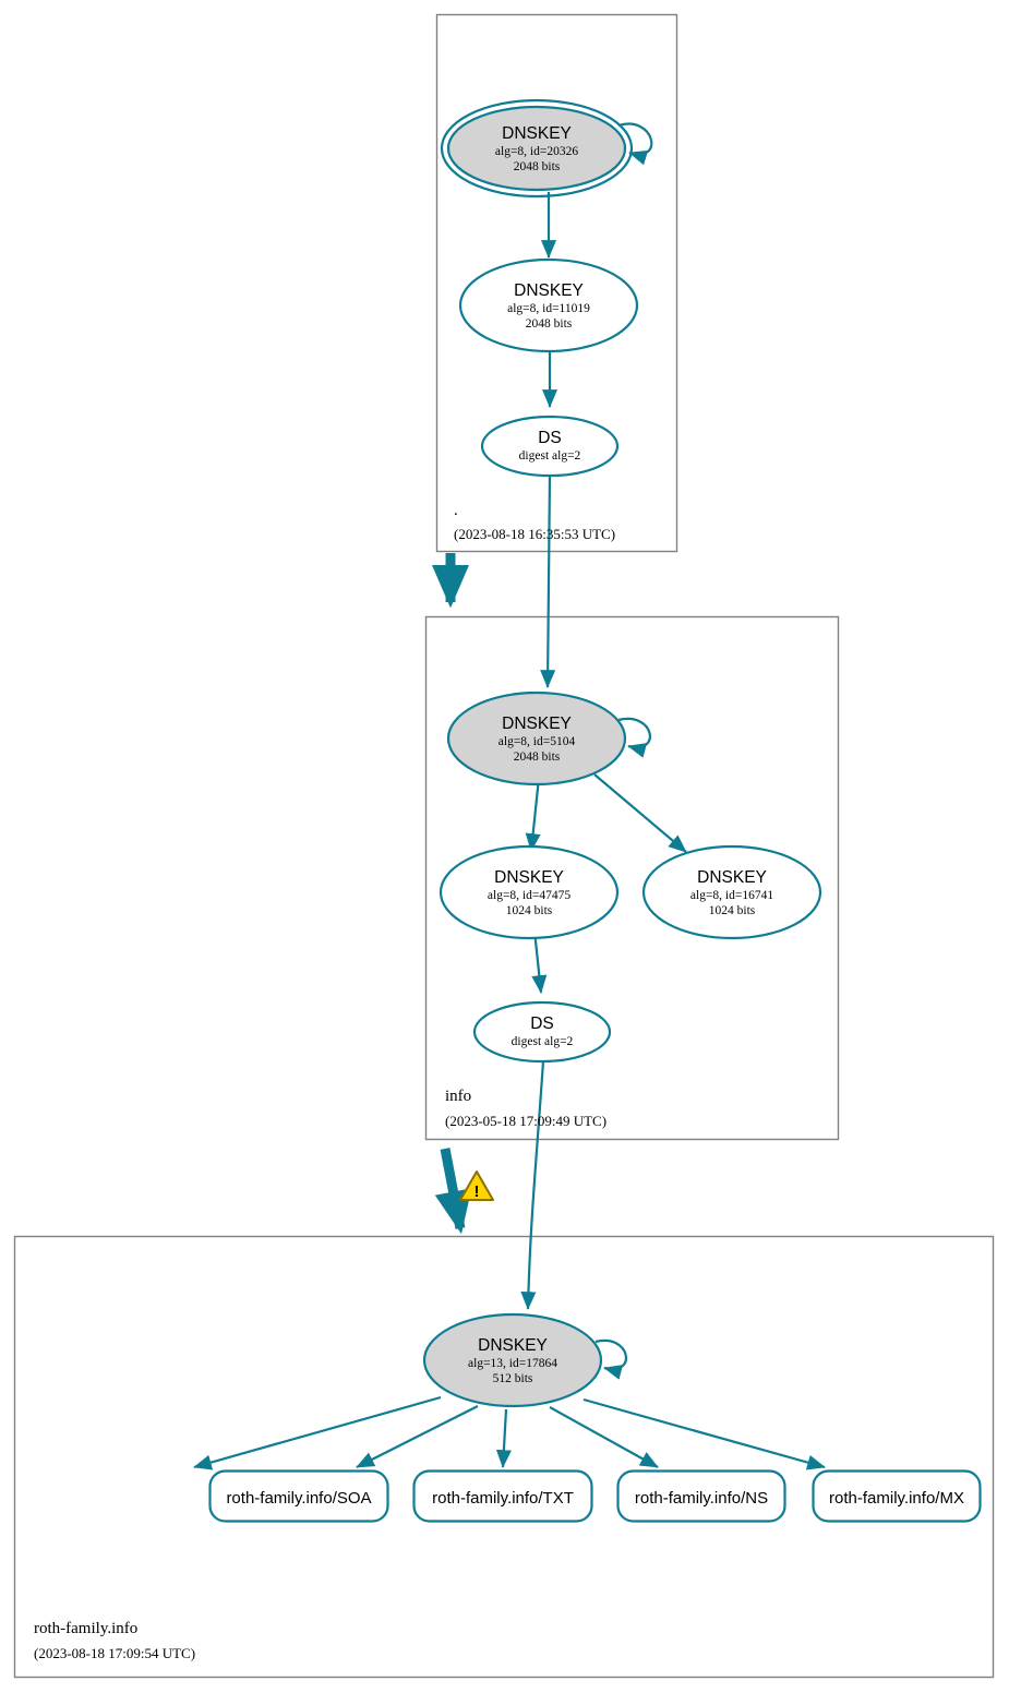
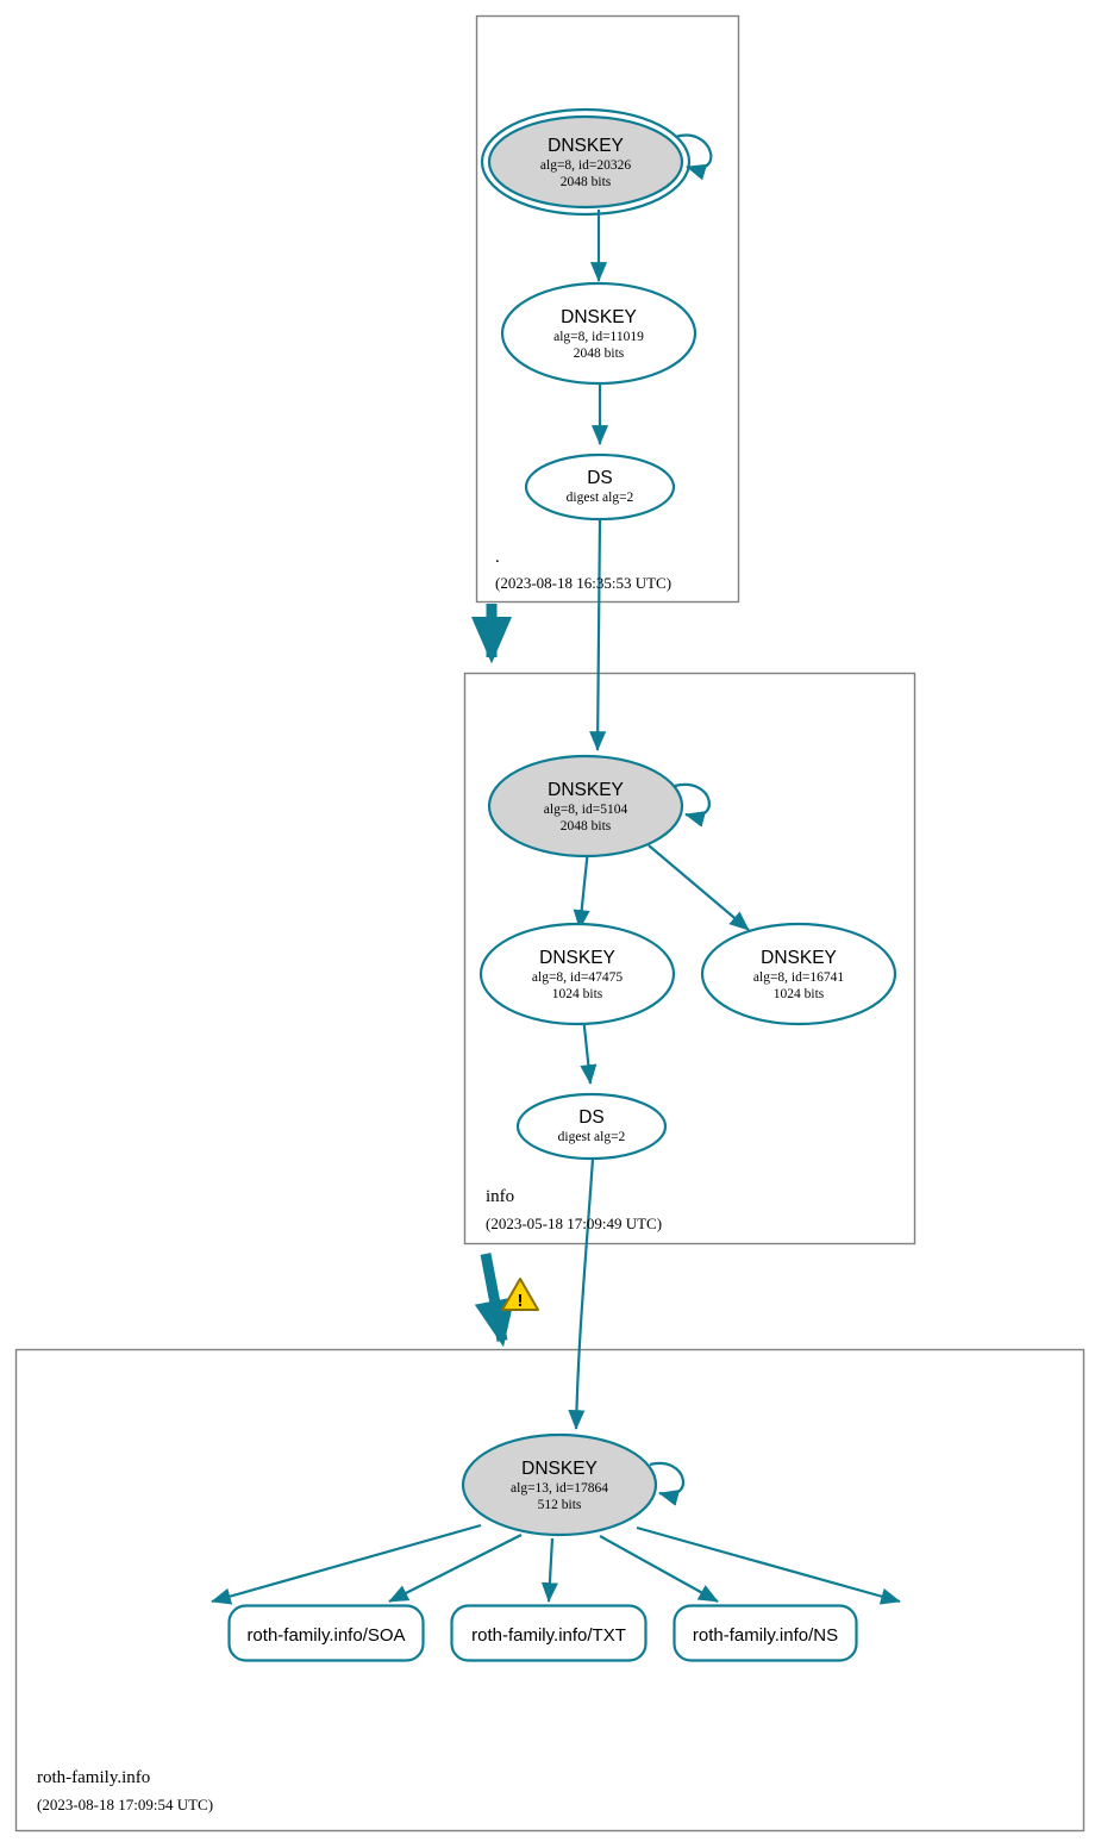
  DNSKEY
  alg=8, id=20326
  2048 bits
  DNSKEY
  alg=8, id=11019
  2048 bits
  DS
  digest alg=2
  .
  (2023-08-18 16:35:53 UTC)
  DNSKEY
  alg=8, id=5104
  2048 bits
  DNSKEY
  alg=8, id=47475
  1024 bits
  DNSKEY
  alg=8, id=16741
  1024 bits
  DS
  digest alg=2
  info
  (2023-05-18 17:09:49 UTC)
  !
  DNSKEY
  alg=13, id=17864
  512 bits
  roth-family.info/SOA
  roth-family.info/TXT
  roth-family.info/NS
- roth-family.info/MX
  roth-family.info
  (2023-08-18 17:09:54 UTC)
